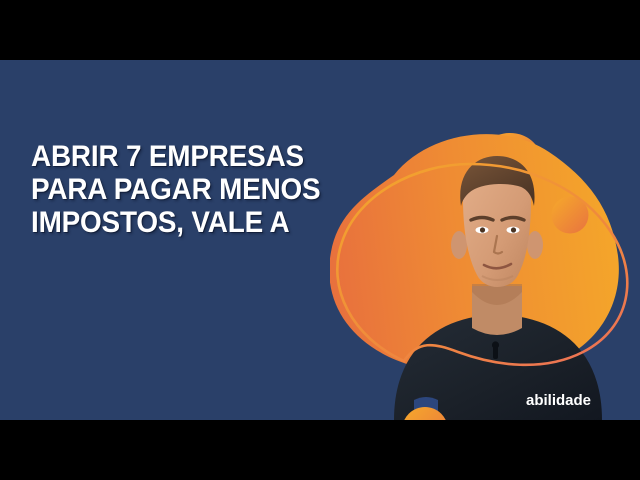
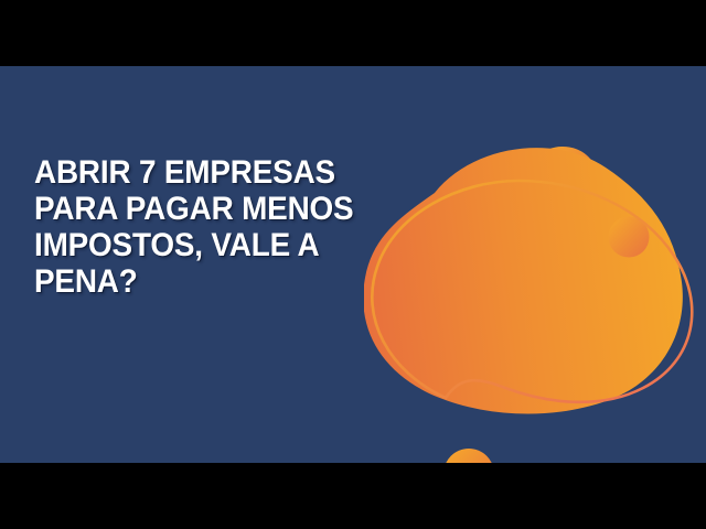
- abilidade
  ABRIR 7 EMPRESAS
  PARA PAGAR MENOS
  IMPOSTOS, VALE A
+ PENA?
